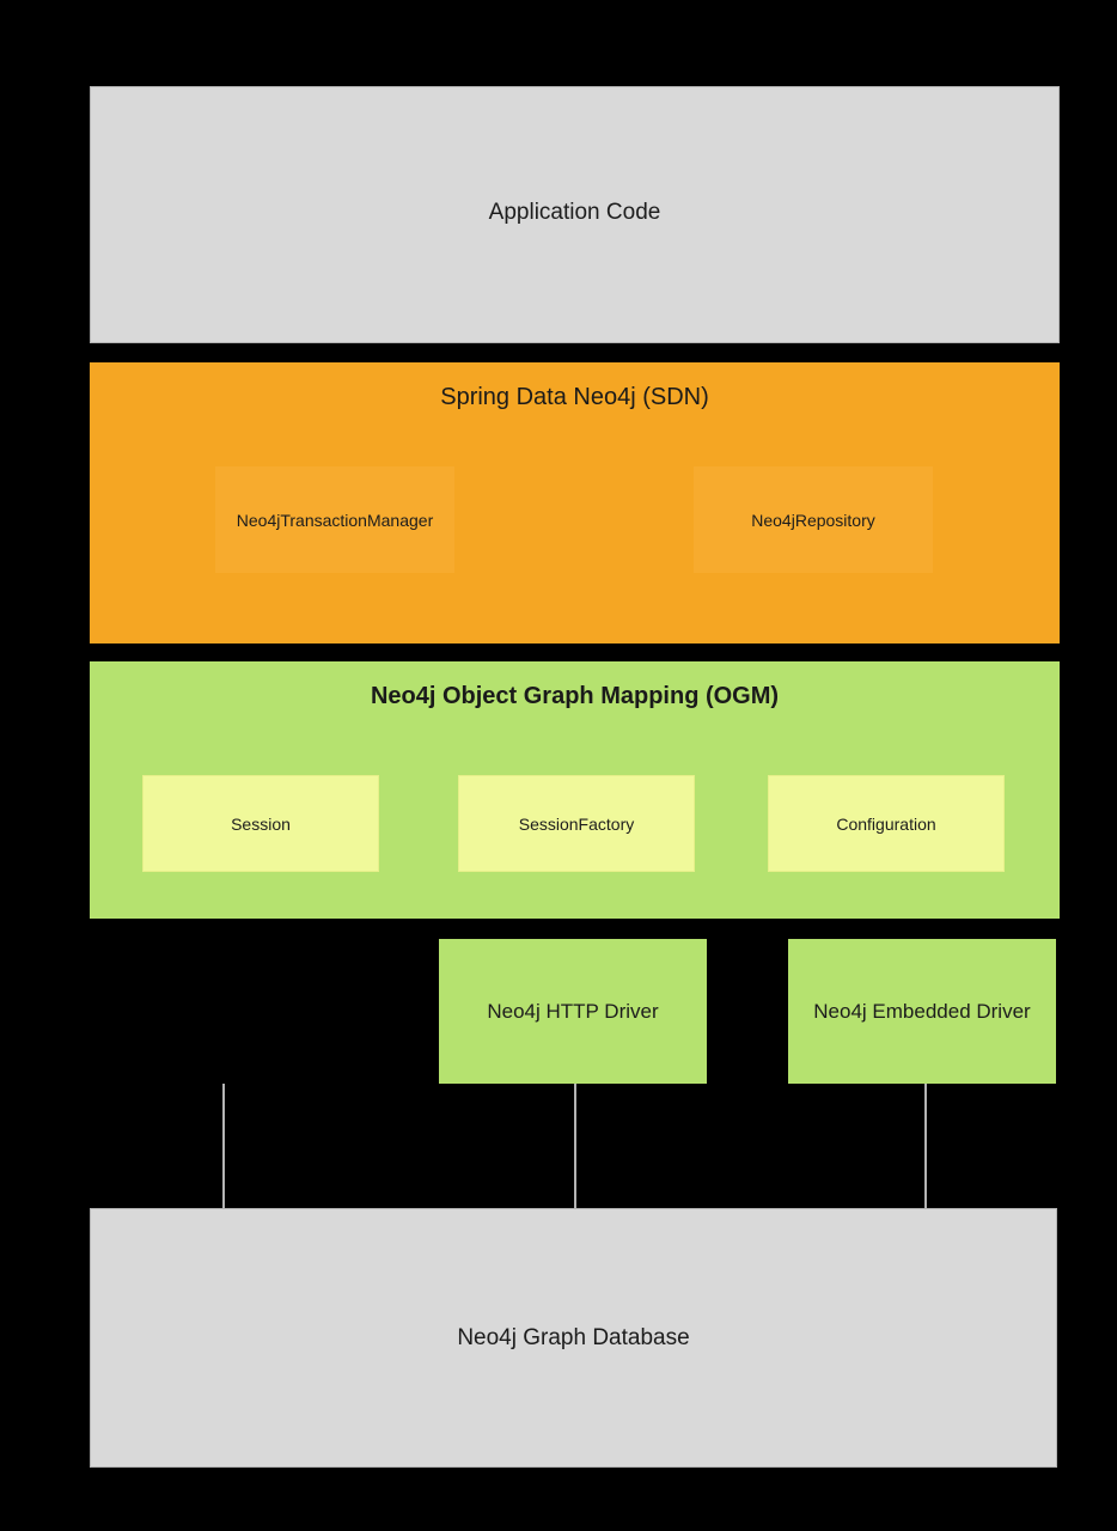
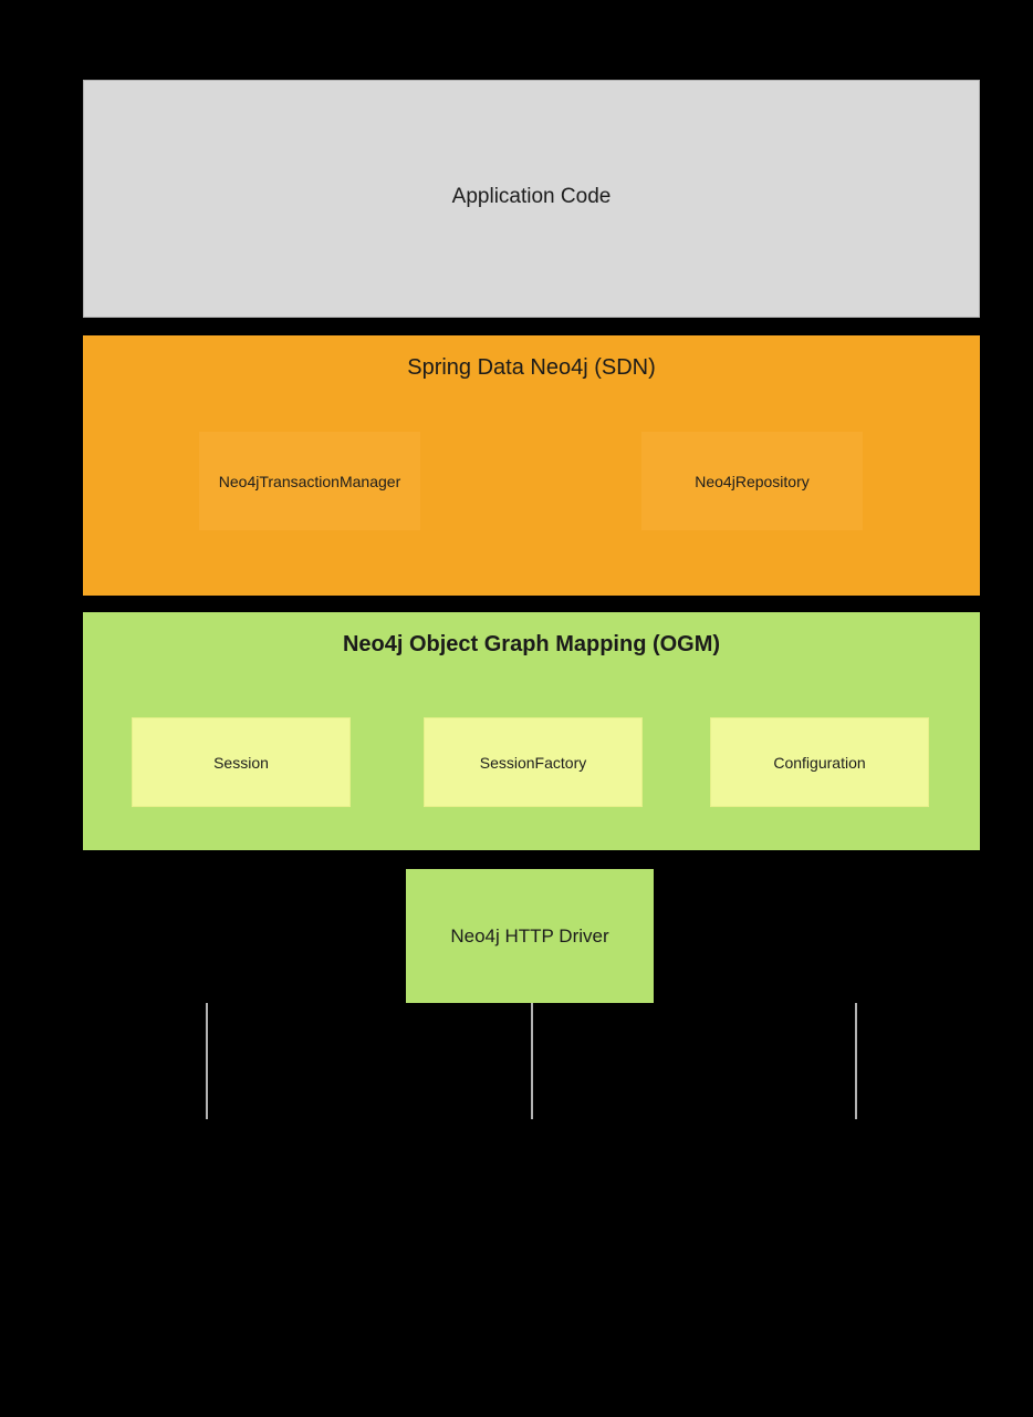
  Application Code
  Spring Data Neo4j (SDN)
  Neo4jTransactionManager
  Neo4jRepository
  Neo4j Object Graph Mapping (OGM)
  Session
  SessionFactory
  Configuration
  Neo4j HTTP Driver
- Neo4j Embedded Driver
- Neo4j Graph Database
